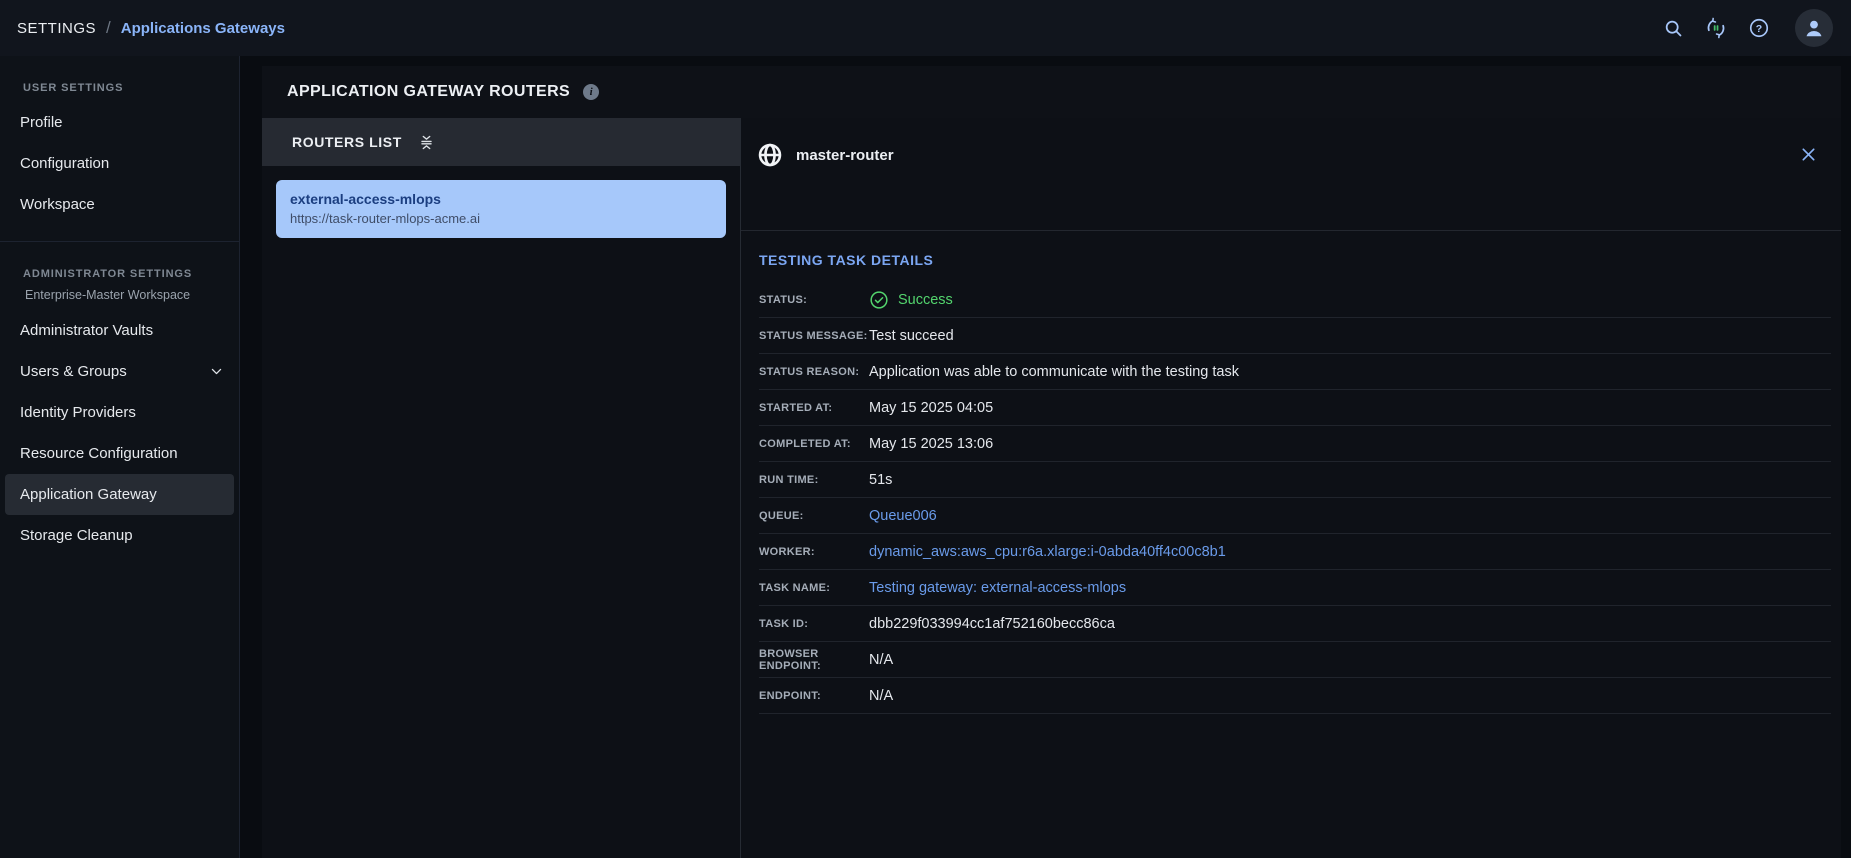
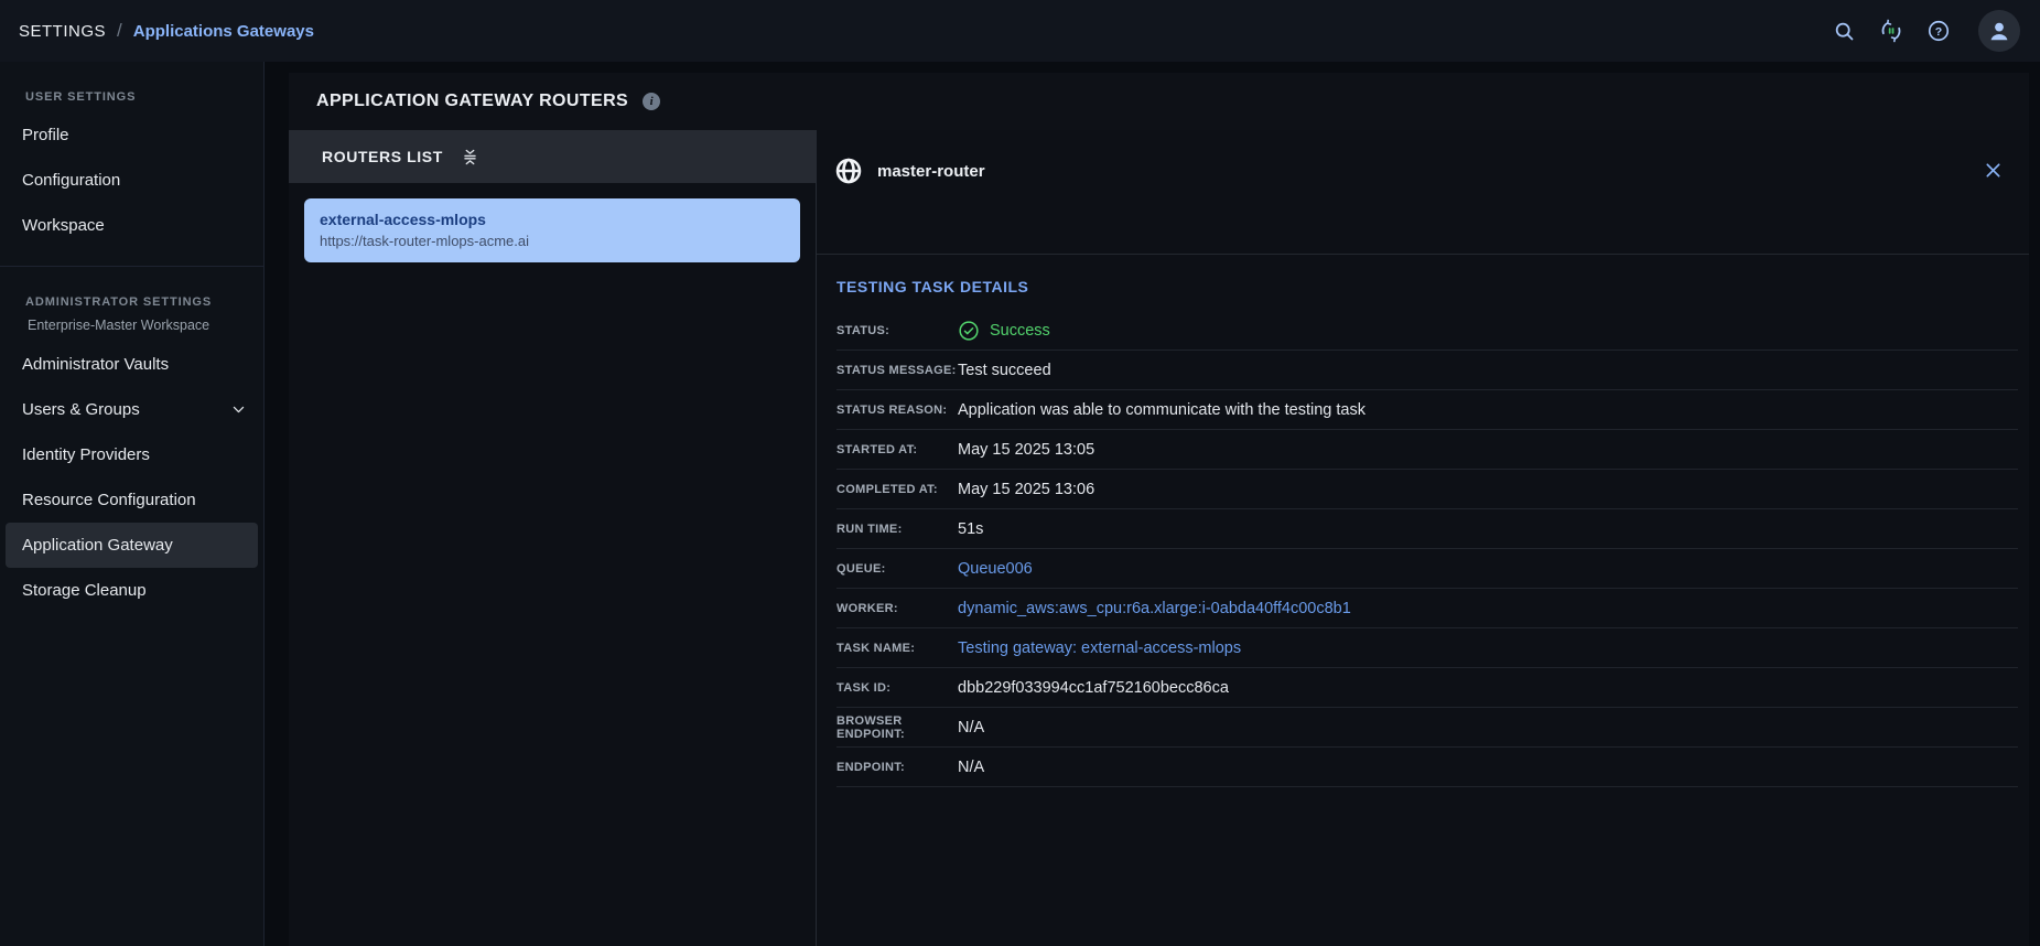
  SETTINGS
  /
  Applications Gateways
  ?
  USER SETTINGS
  Profile
  Configuration
  Workspace
  ADMINISTRATOR SETTINGS
  Enterprise-Master Workspace
  Administrator Vaults
  Users & Groups
  Identity Providers
  Resource Configuration
  Application Gateway
  Storage Cleanup
  APPLICATION GATEWAY ROUTERS
  i
  ROUTERS LIST
  external-access-mlops
  https://task-router-mlops-acme.ai
  master-router
  TESTING TASK DETAILS
  STATUS:
  Success
  STATUS MESSAGE:
  Test succeed
  STATUS REASON:
  Application was able to communicate with the testing task
  STARTED AT:
- May 15 2025 04:05
+ May 15 2025 13:05
  COMPLETED AT:
  May 15 2025 13:06
  RUN TIME:
  51s
  QUEUE:
  Queue006
  WORKER:
  dynamic_aws:aws_cpu:r6a.xlarge:i-0abda40ff4c00c8b1
  TASK NAME:
  Testing gateway: external-access-mlops
  TASK ID:
  dbb229f033994cc1af752160becc86ca
  BROWSER ENDPOINT:
  N/A
  ENDPOINT:
  N/A
